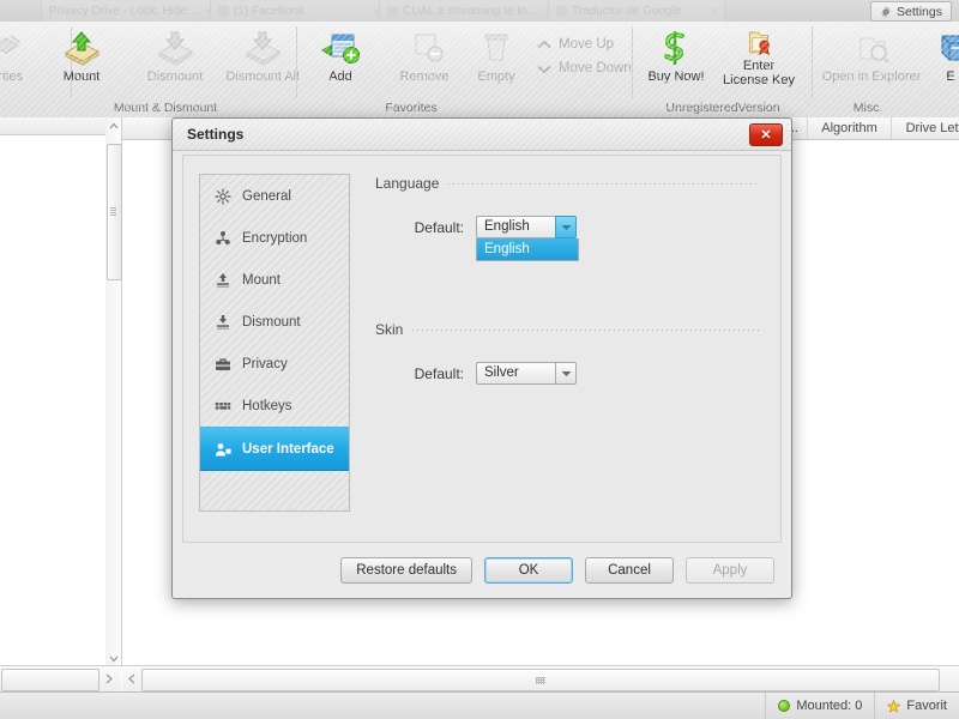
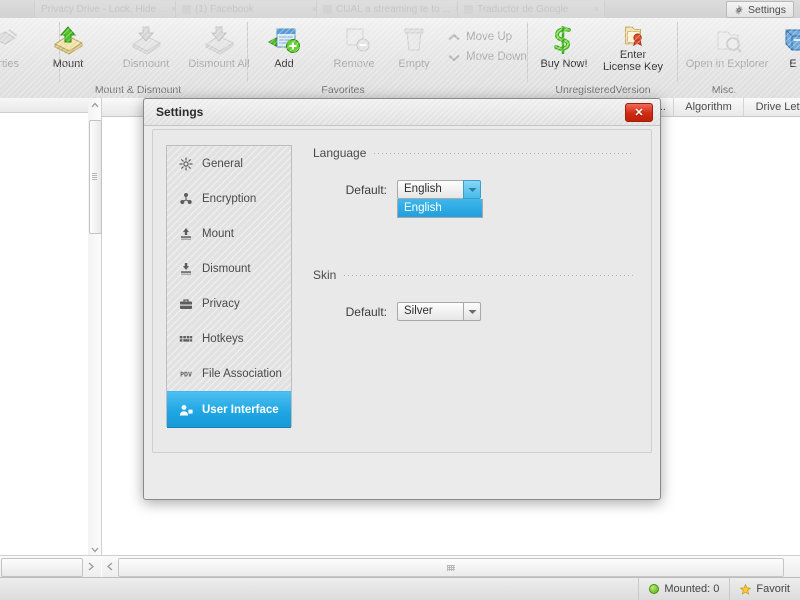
  Settings
  Algorithm
  Drive Let
  Mounted: 0
  Favorit
  Settings
  ✕
  General
  Encryption
  Mount
  Dismount
  Privacy
  Hotkeys
+ PDV
+ File Association
  User Interface
  Language
  Default:
  English
  English
  Skin
  Default:
  Silver
- Restore defaults
- OK
- Cancel
- Apply
